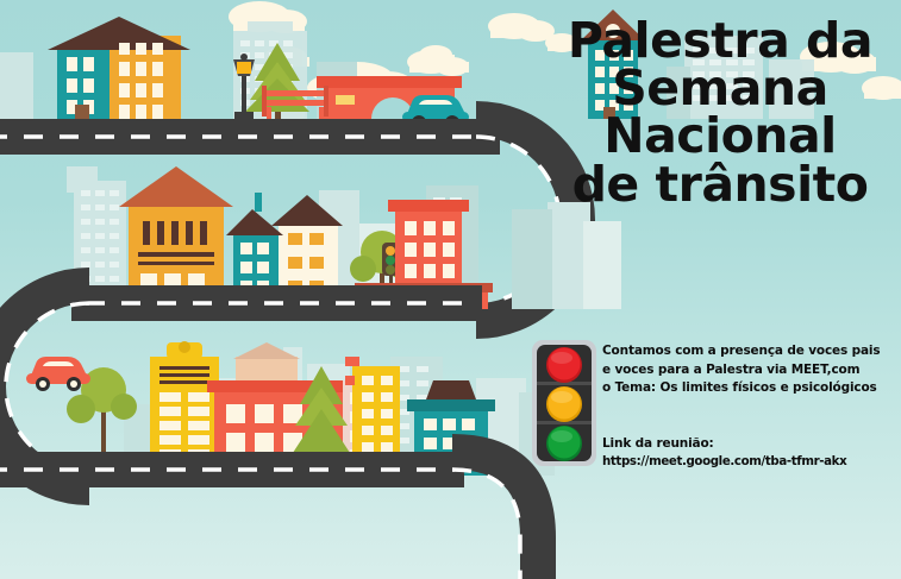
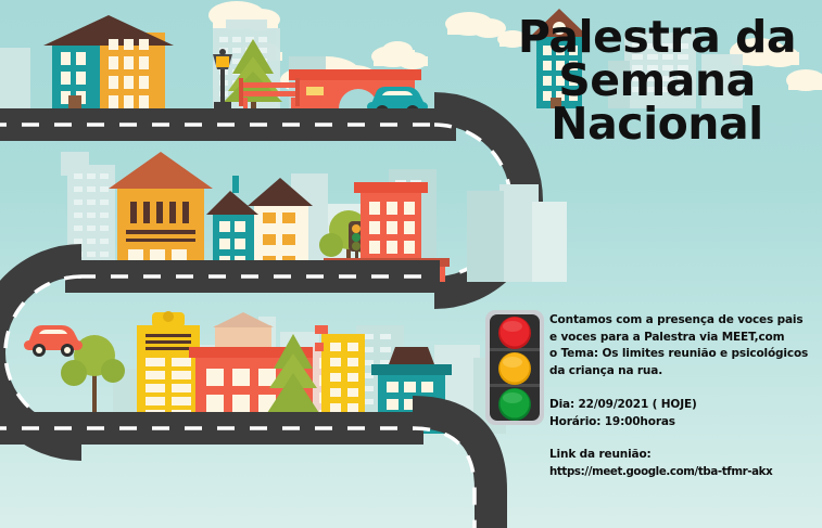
  Palestra da
  Semana
  Nacional
- de trânsito
  Contamos com a presença de voces pais
  e voces para a Palestra via MEET,com
- o Tema: Os limites físicos e psicológicos
+ o Tema: Os limites reunião e psicológicos
+ da criança na rua.
+ Dia: 22/09/2021 ( HOJE)
+ Horário: 19:00horas
  Link da reunião:
  https://meet.google.com/tba-tfmr-akx
